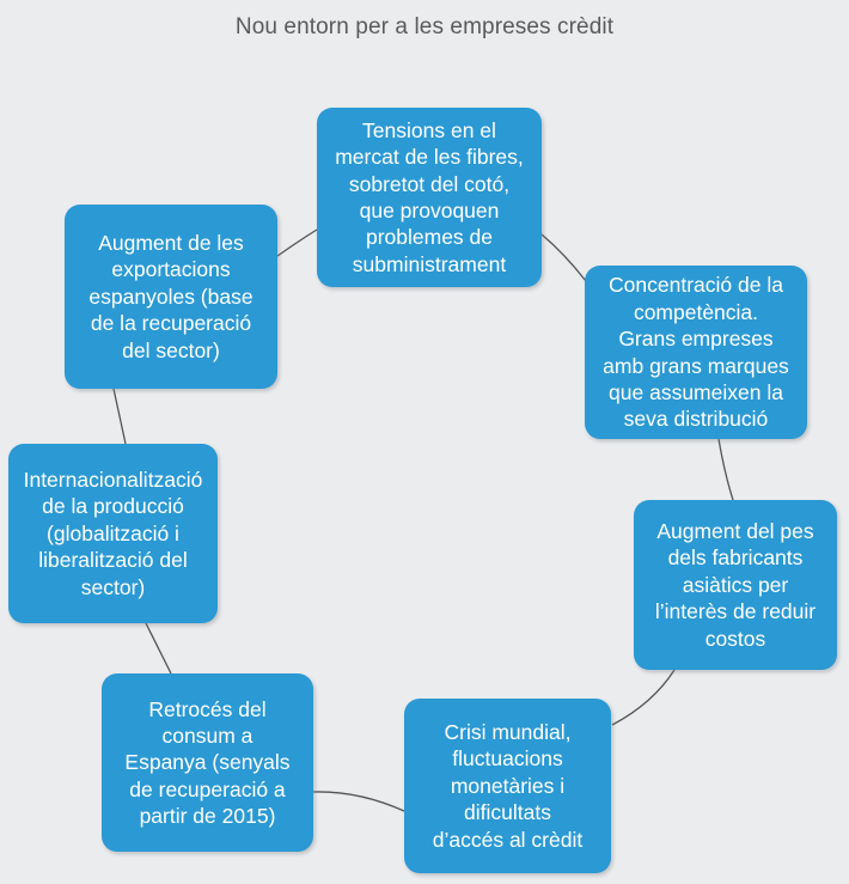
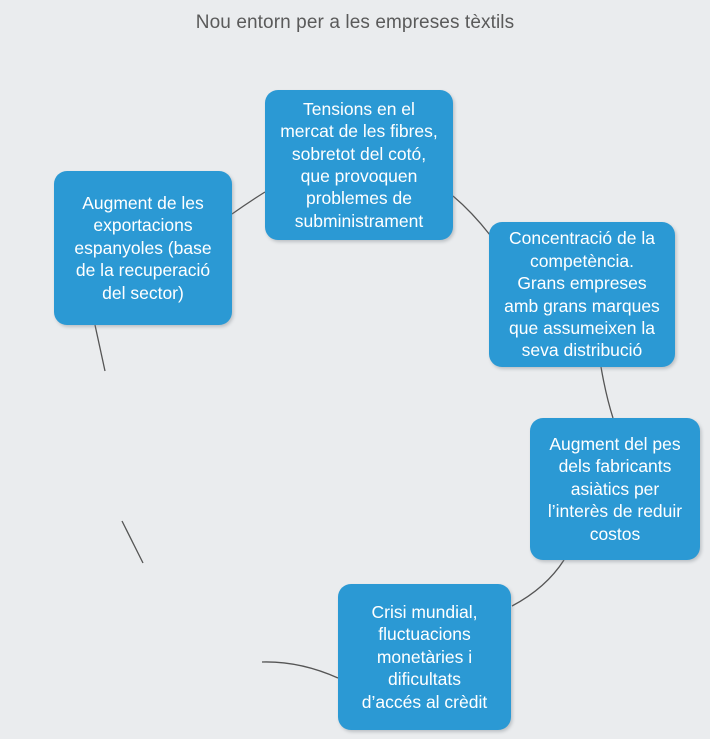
- Nou entorn per a les empreses crèdit
+ Nou entorn per a les empreses tèxtils
  Tensions en el
  mercat de les fibres,
  sobretot del cotó,
  que provoquen
  problemes de
  subministrament
  Concentració de la
  competència.
  Grans empreses
  amb grans marques
  que assumeixen la
  seva distribució
  Augment del pes
  dels fabricants
  asiàtics per
  l’interès de reduir
  costos
  Crisi mundial,
  fluctuacions
  monetàries i
  dificultats
  d’accés al crèdit
- Retrocés del
- consum a
- Espanya (senyals
- de recuperació a
- partir de 2015)
- Internacionalització
- de la producció
- (globalització i
- liberalització del
- sector)
  Augment de les
  exportacions
  espanyoles (base
  de la recuperació
  del sector)
